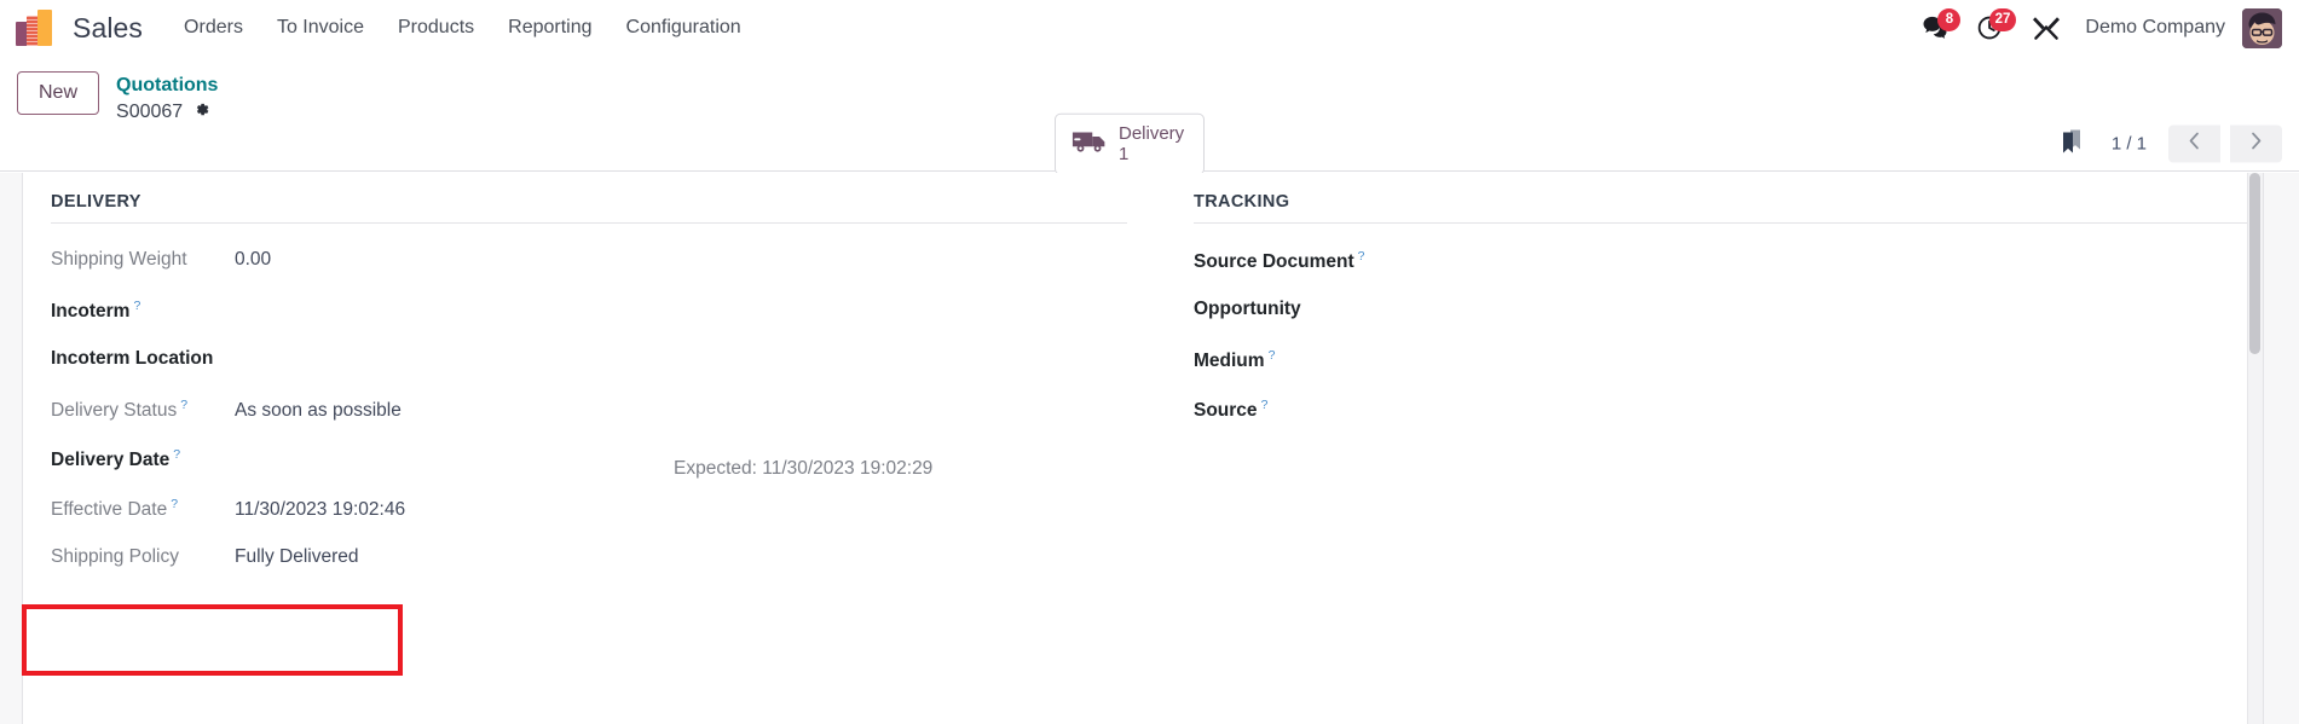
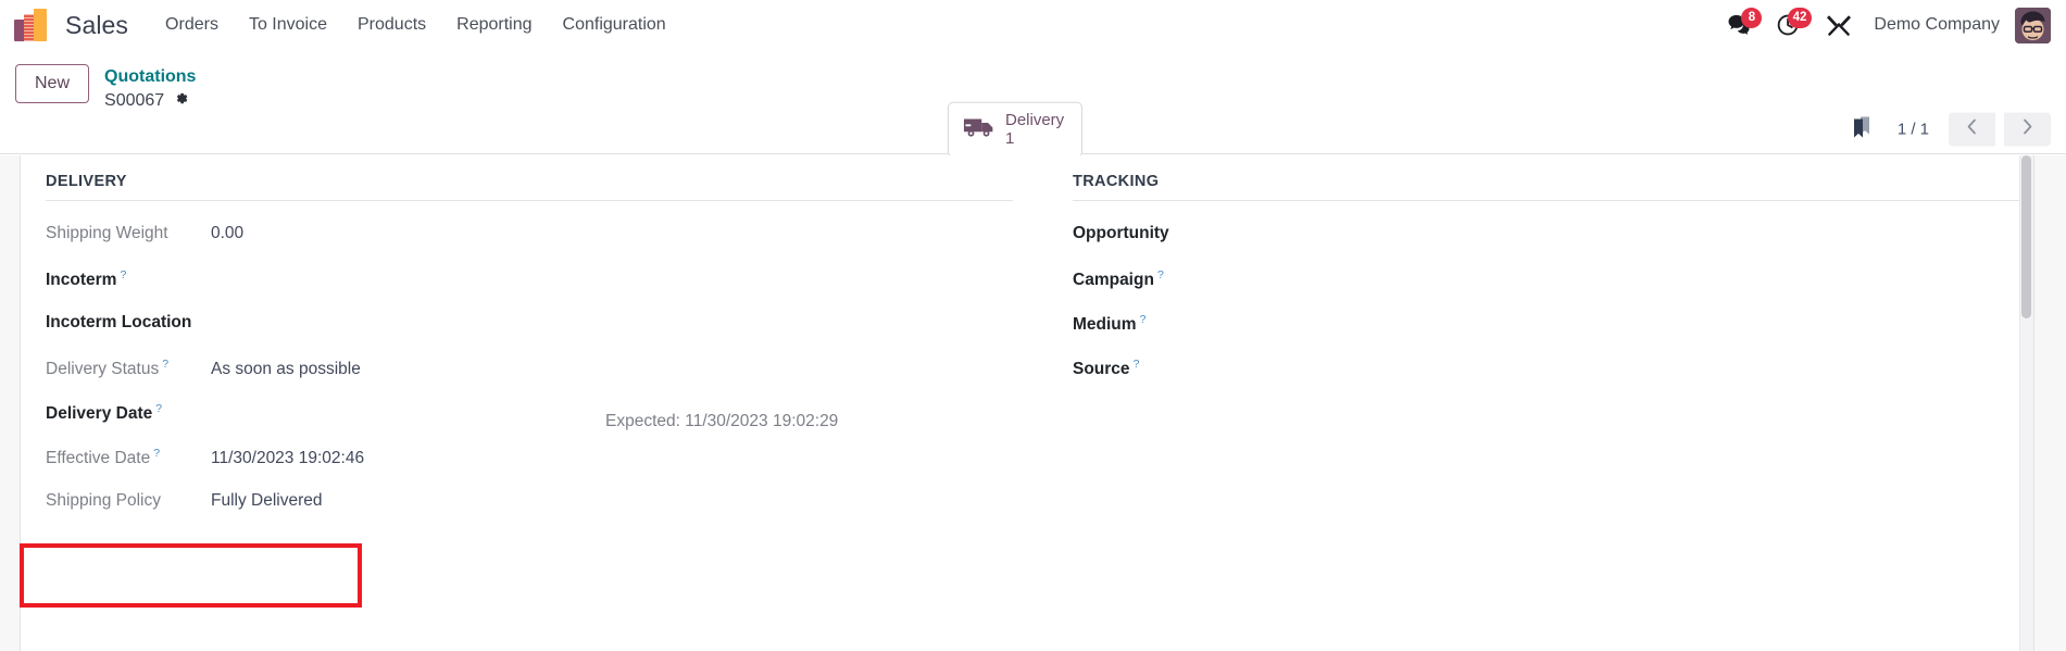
  Sales
  Orders
  To Invoice
  Products
  Reporting
  Configuration
  8
- 27
+ 42
  Demo Company
  New
  Quotations
  S00067
  Delivery
  1
  1 / 1
  DELIVERY
  Shipping Weight
  0.00
  Incoterm ?
  Incoterm Location
  Delivery Status ?
  As soon as possible
  Delivery Date ?
  Expected: 11/30/2023 19:02:29
  Effective Date ?
  11/30/2023 19:02:46
  Shipping Policy
  Fully Delivered
  TRACKING
- Source Document ?
  Opportunity
+ Campaign ?
  Medium ?
  Source ?
